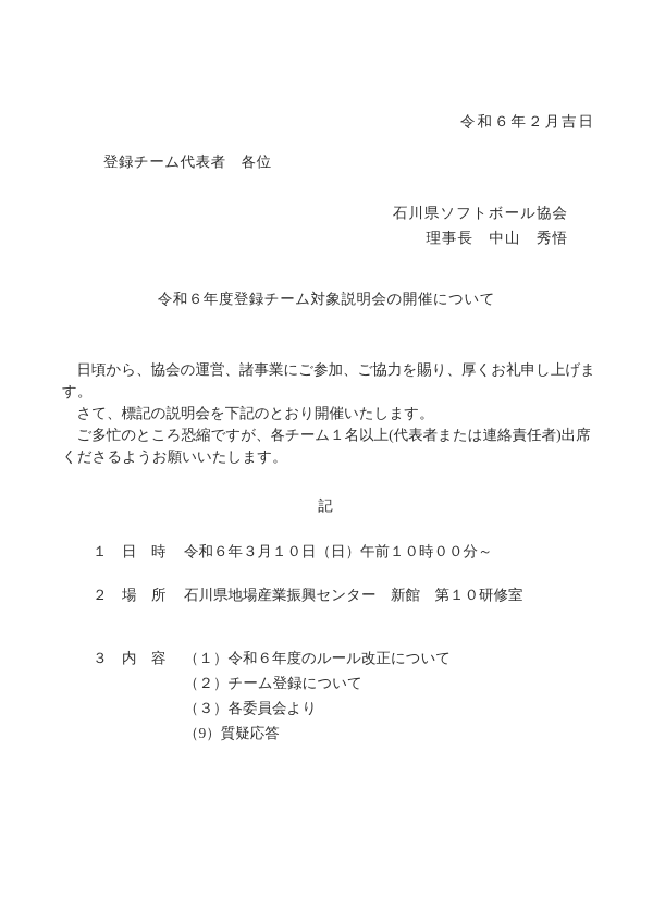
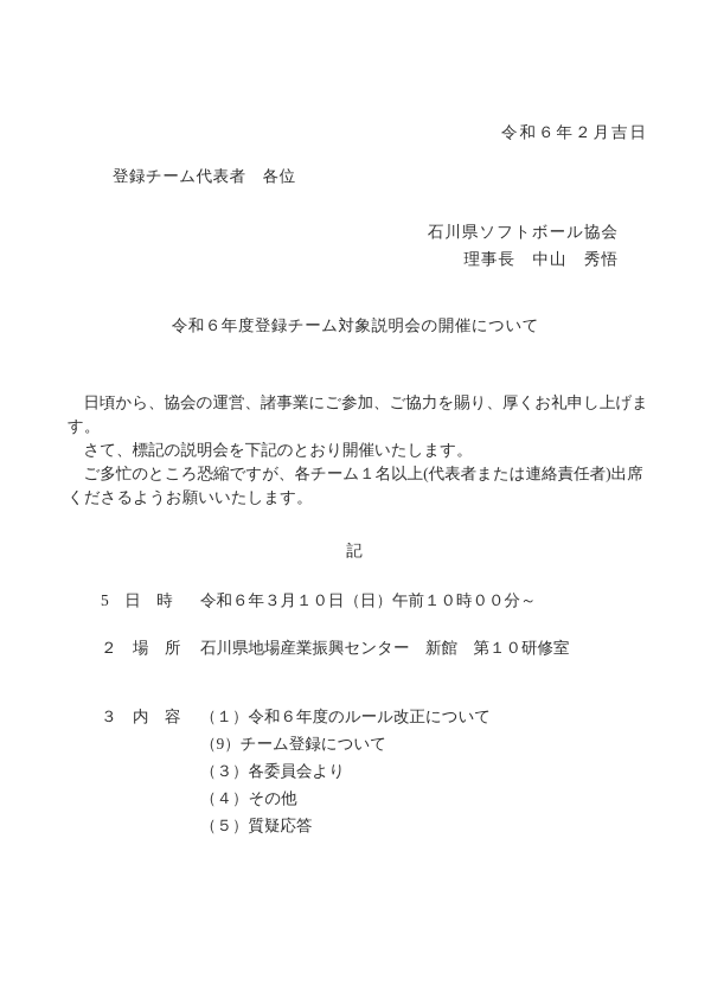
  令和６年２月吉日
  登録チーム代表者 各位
  石川県ソフトボール協会
  理事長 中山 秀悟
  令和６年度登録チーム対象説明会の開催について
  日頃から、協会の運営、諸事業にご参加、ご協力を賜り、厚くお礼申し上げま
  す。
  さて、標記の説明会を下記のとおり開催いたします。
  ご多忙のところ恐縮ですが、各チーム１名以上(代表者または連絡責任者)出席
  くださるようお願いいたします。
  記
- １ 日 時
+ 5 日 時
  令和６年３月１０日（日）午前１０時００分～
  ２ 場 所
  石川県地場産業振興センター 新館 第１０研修室
  ３ 内 容
  （１）令和６年度のルール改正について
- （２）チーム登録について
+ （9）チーム登録について
  （３）各委員会より
+ （４）その他
- （9）質疑応答
+ （５）質疑応答
